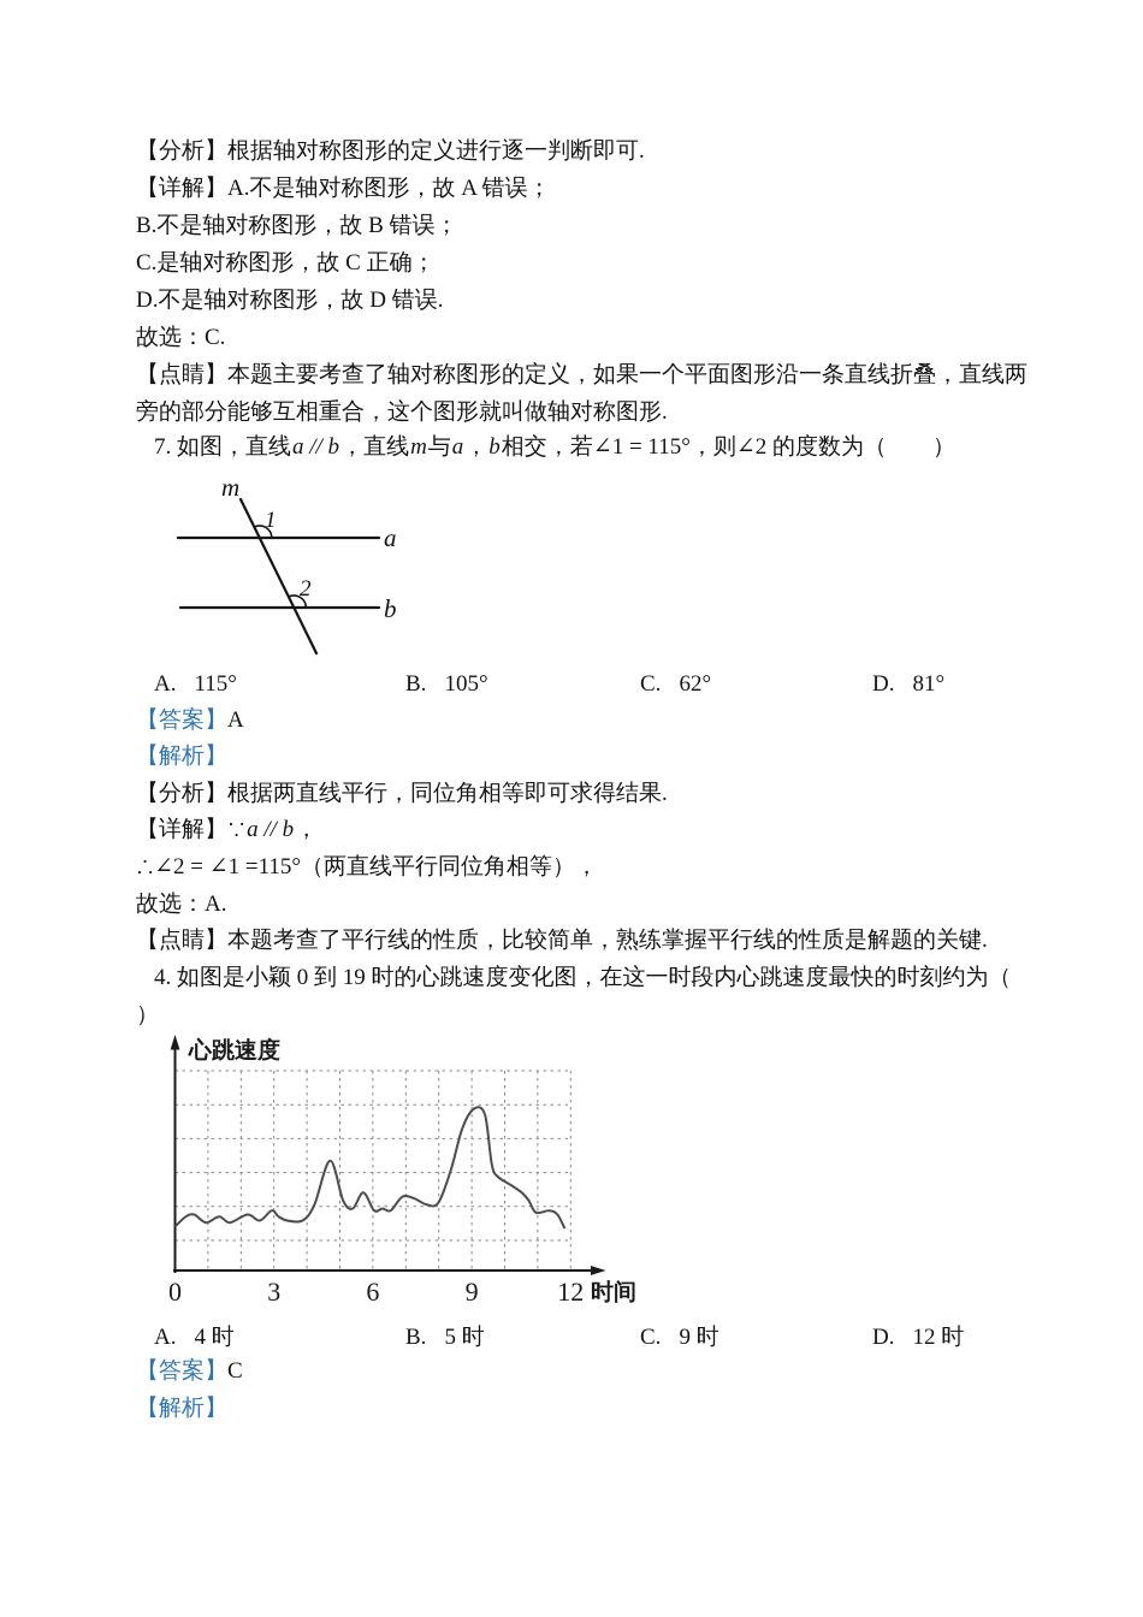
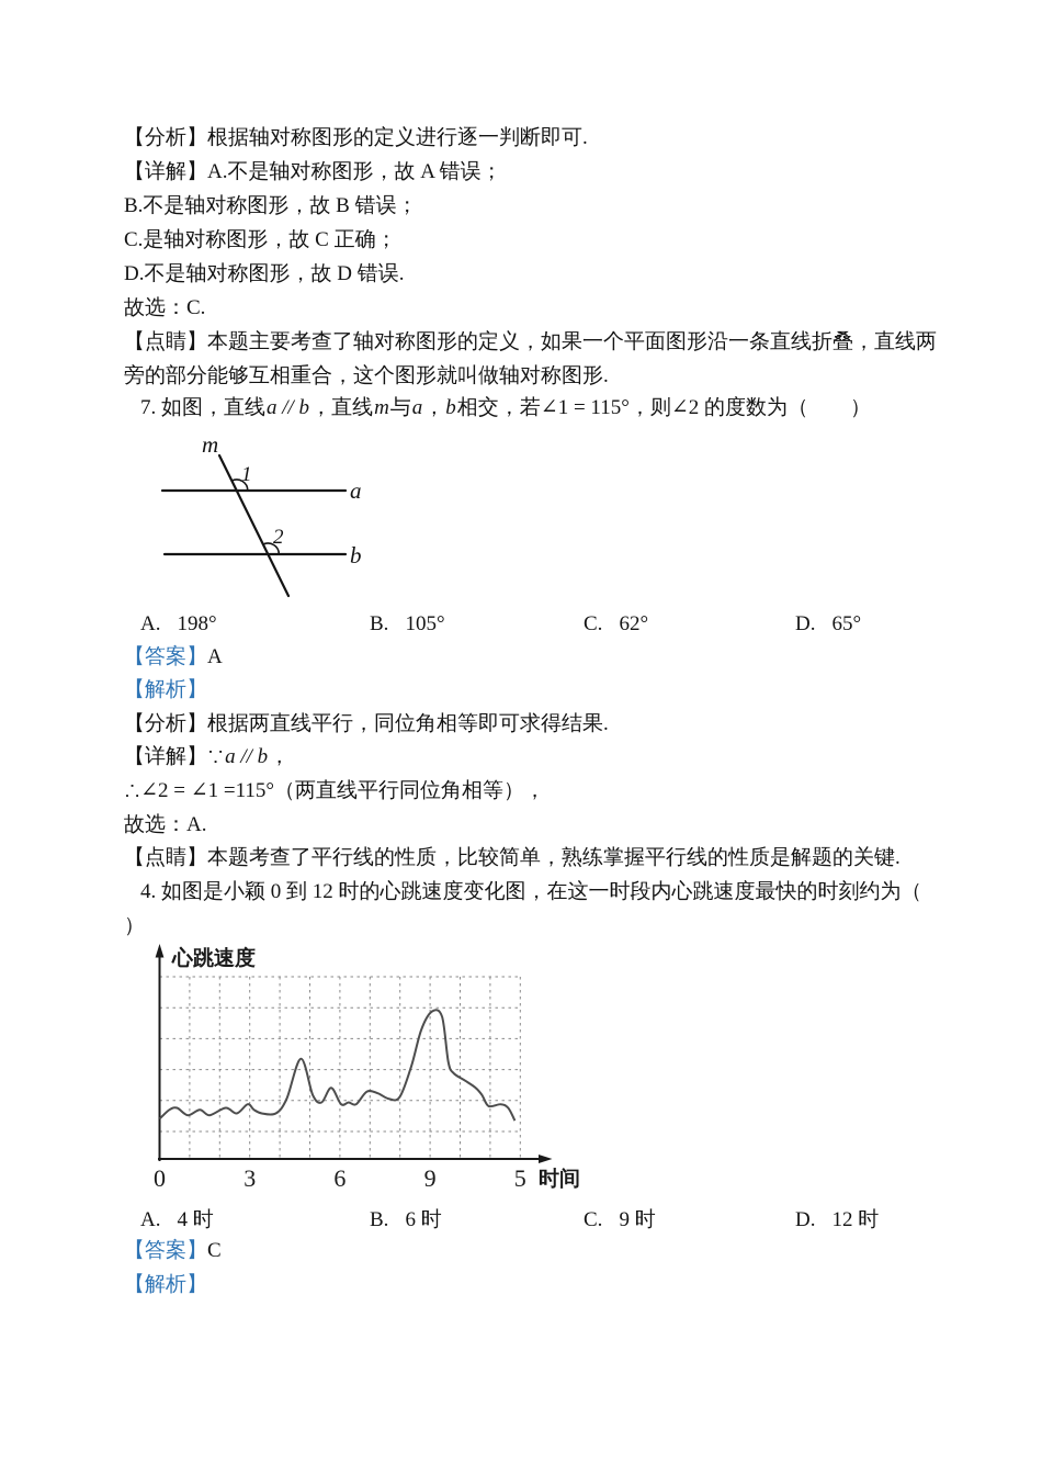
  【分析】根据轴对称图形的定义进行逐一判断即可.
  【详解】A.不是轴对称图形，故 A 错误；
  B.不是轴对称图形，故 B 错误；
  C.是轴对称图形，故 C 正确；
  D.不是轴对称图形，故 D 错误.
  故选：C.
  【点睛】本题主要考查了轴对称图形的定义，如果一个平面图形沿一条直线折叠，直线两
  旁的部分能够互相重合，这个图形就叫做轴对称图形.
  7. 如图，直线a // b，直线m与a，b相交，若∠1 = 115°，则∠2 的度数为（ ）
  m
  a
  b
  1
  2
- A. 115°
+ A. 198°
  B. 105°
  C. 62°
- D. 81°
+ D. 65°
  【答案】A
  【解析】
  【分析】根据两直线平行，同位角相等即可求得结果.
  【详解】∵a // b，
  ∴∠2 = ∠1 =115°（两直线平行同位角相等），
  故选：A.
  【点睛】本题考查了平行线的性质，比较简单，熟练掌握平行线的性质是解题的关键.
- 4. 如图是小颖 0 到 19 时的心跳速度变化图，在这一时段内心跳速度最快的时刻约为（
+ 4. 如图是小颖 0 到 12 时的心跳速度变化图，在这一时段内心跳速度最快的时刻约为（
  ）
  0
  3
  6
  9
- 12
+ 5
  心跳速度
  时间
  A. 4 时
- B. 5 时
+ B. 6 时
  C. 9 时
  D. 12 时
  【答案】C
  【解析】
